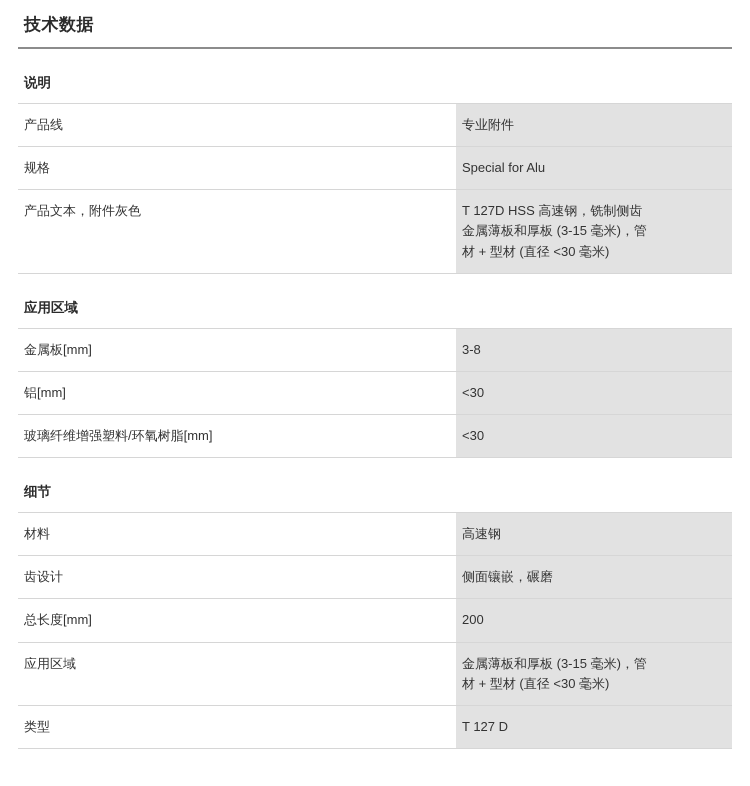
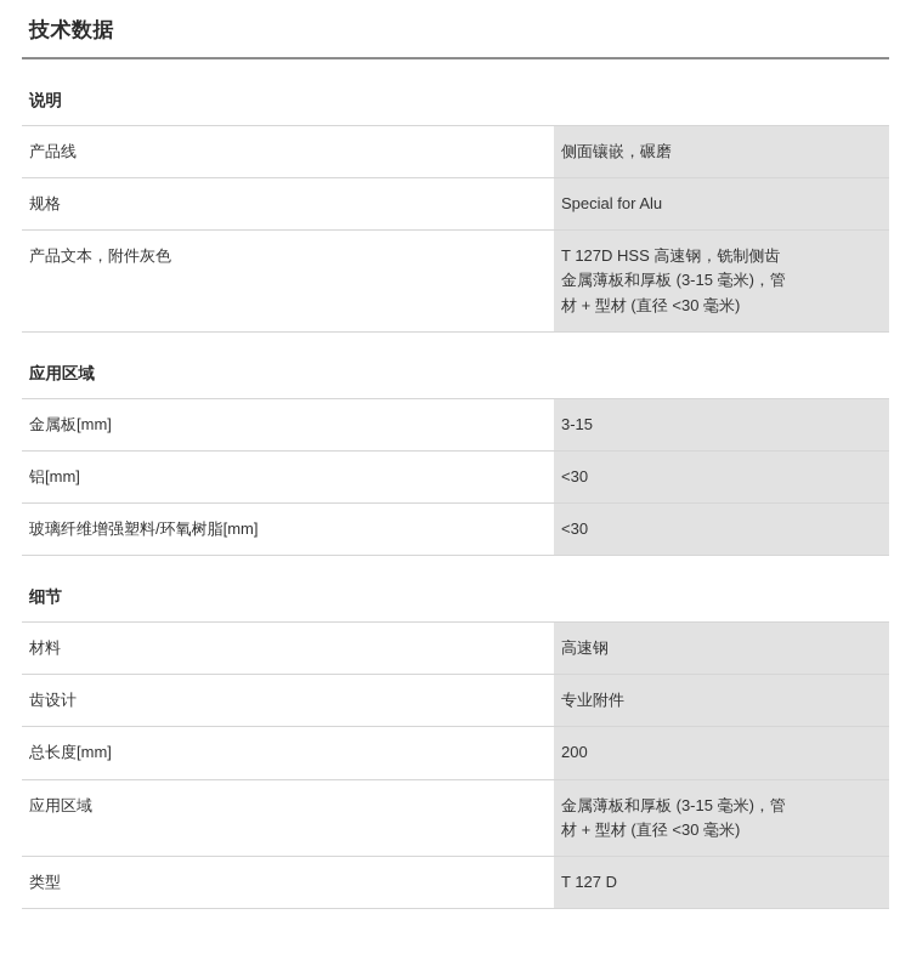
  技术数据
  说明
- 产品线	专业附件
+ 产品线	侧面镶嵌，碾磨
  规格	Special for Alu
  产品文本，附件灰色	T 127D HSS 高速钢，铣制侧齿 金属薄板和厚板 (3-15 毫米)，管 材 + 型材 (直径 <30 毫米)
  应用区域
- 金属板[mm]	3-8
+ 金属板[mm]	3-15
  铝[mm]	<30
  玻璃纤维增强塑料/环氧树脂[mm]	<30
  细节
  材料	高速钢
- 齿设计	侧面镶嵌，碾磨
+ 齿设计	专业附件
  总长度[mm]	200
  应用区域	金属薄板和厚板 (3-15 毫米)，管 材 + 型材 (直径 <30 毫米)
  类型	T 127 D
